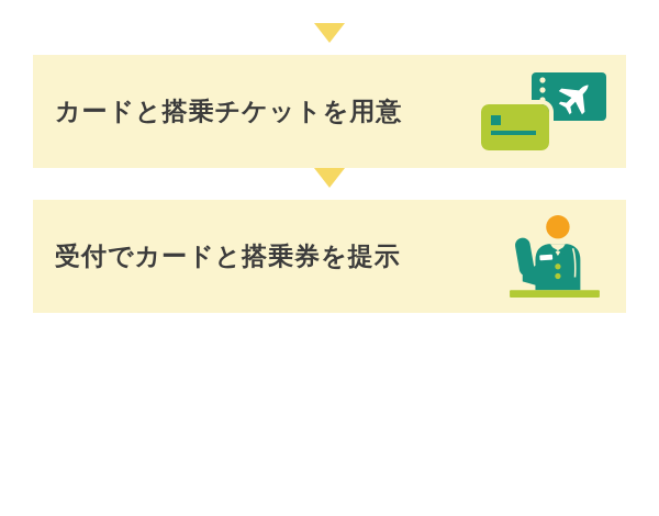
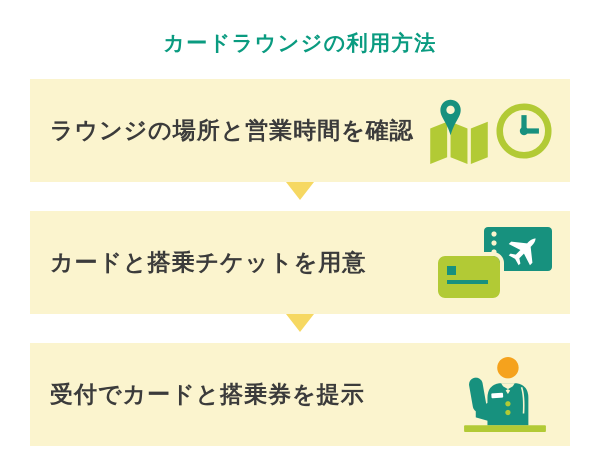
+ カードラウンジの利用方法
+ ラウンジの場所と営業時間を確認
  カードと搭乗チケットを用意
  受付でカードと搭乗券を提示
